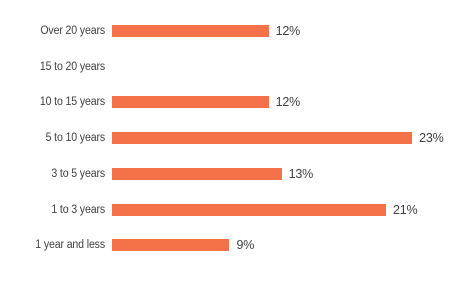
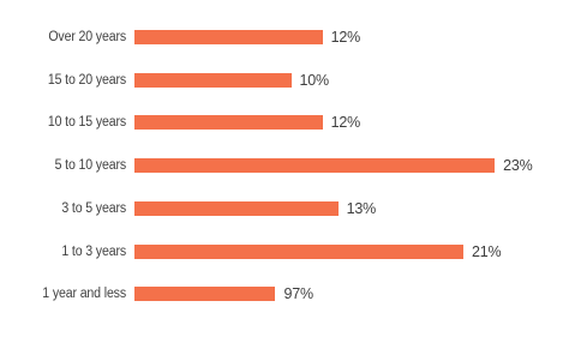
  Over 20 years
  12%
  15 to 20 years
+ 10%
  10 to 15 years
  12%
  5 to 10 years
  23%
  3 to 5 years
  13%
  1 to 3 years
  21%
  1 year and less
- 9%
+ 97%
